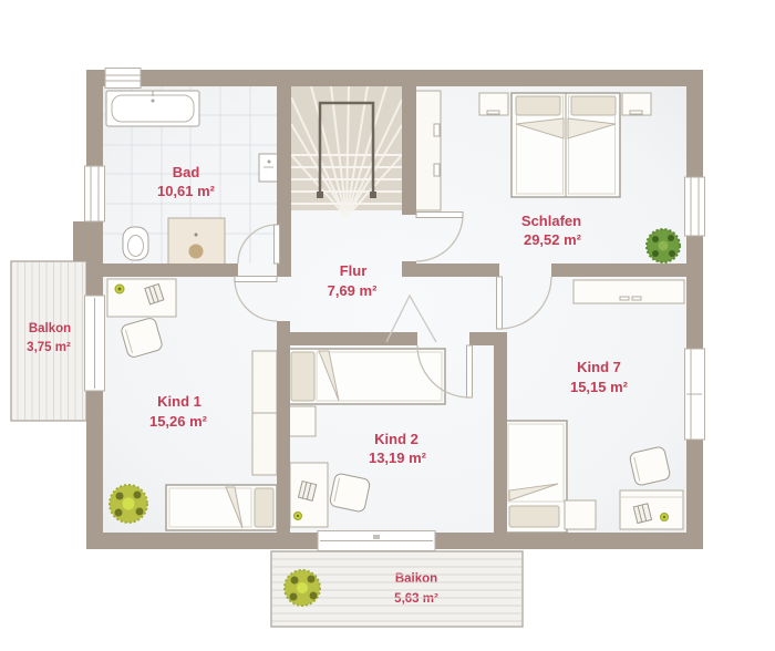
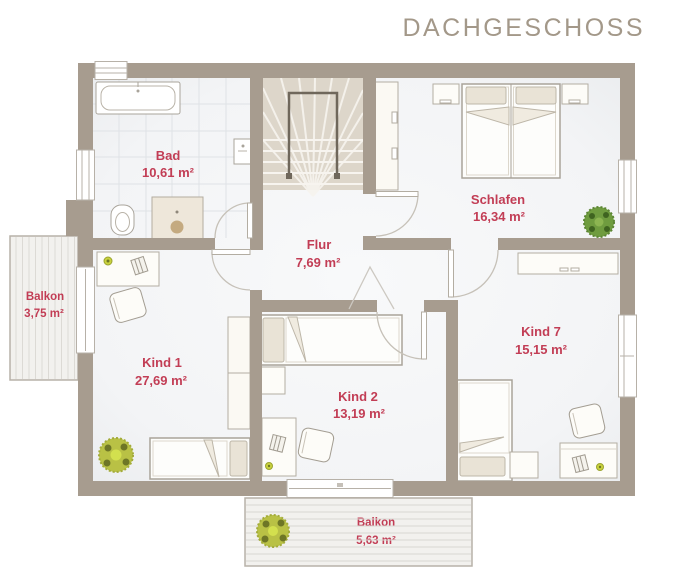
+ DACHGESCHOSS
  Balkon
  3,75 m²
  Balkon
  5,63 m²
  Bad
  10,61 m²
  Schlafen
- 29,52 m²
+ 16,34 m²
  Flur
  7,69 m²
  Kind 1
- 15,26 m²
+ 27,69 m²
  Kind 2
  13,19 m²
  Kind 7
  15,15 m²
